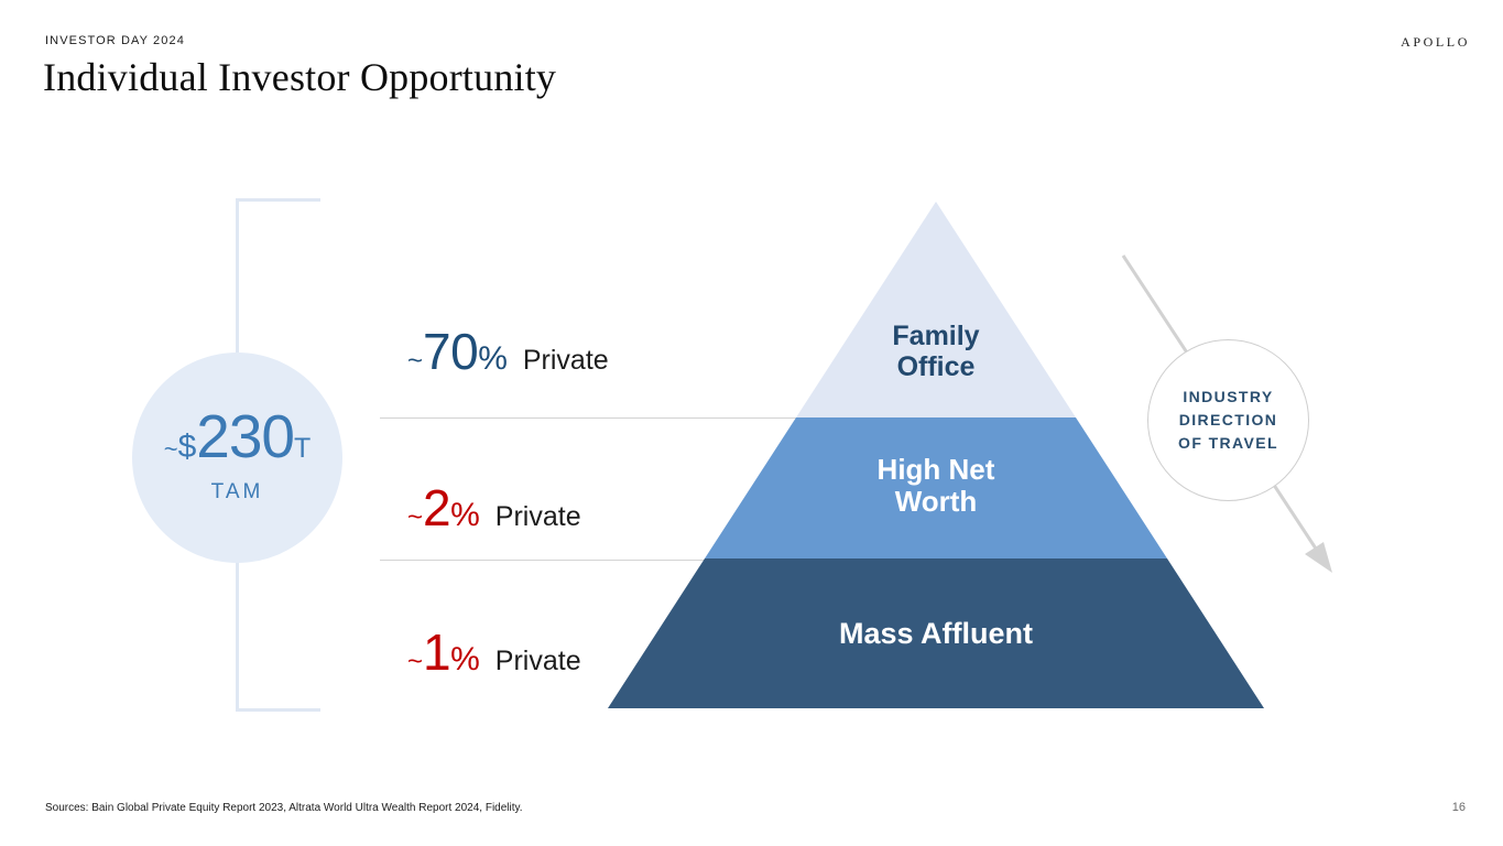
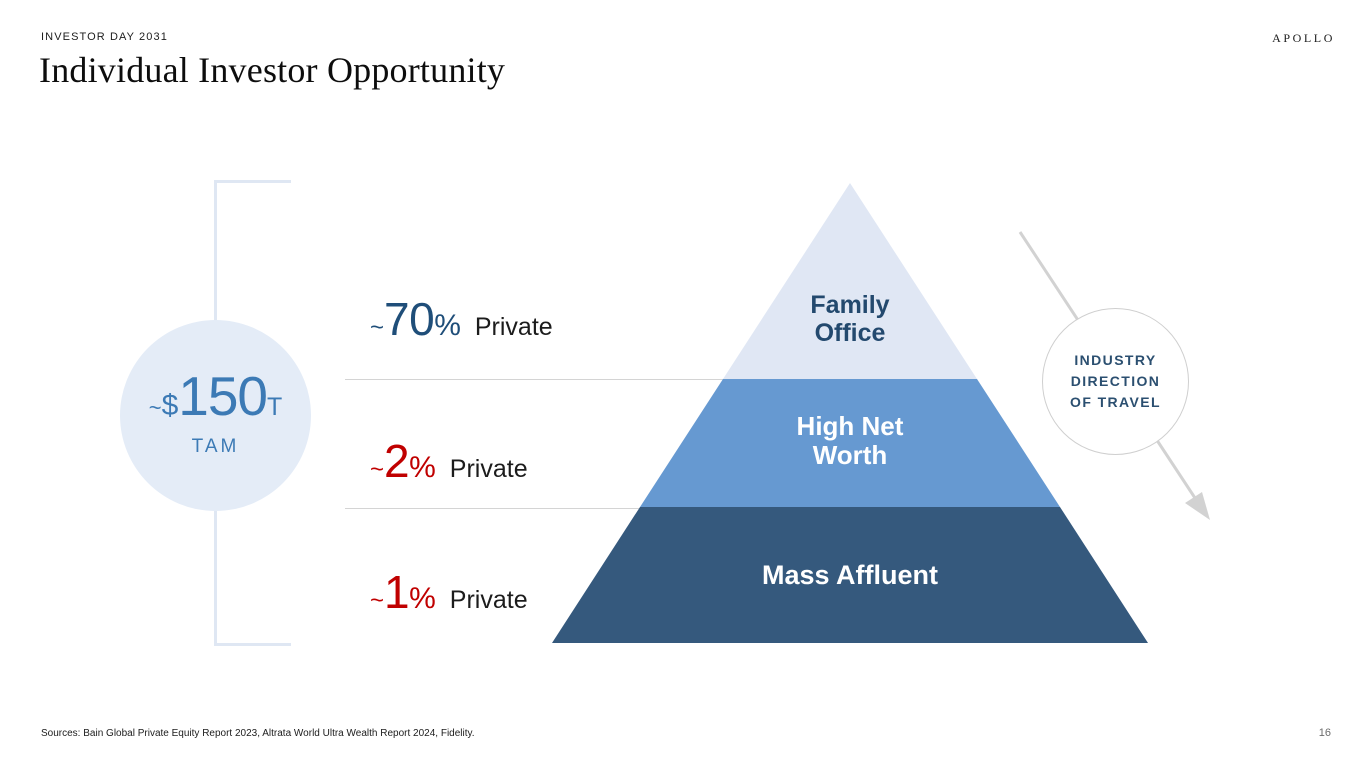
- INVESTOR DAY 2024
+ INVESTOR DAY 2031
  Individual Investor Opportunity
  APOLLO
  ~
  $
- 230
+ 150
  T
  TAM
  ~
  70
  %
  Private
  ~
  2
  %
  Private
  ~
  1
  %
  Private
  Family
  Office
  High Net
  Worth
  Mass Affluent
  INDUSTRY
  DIRECTION
  OF TRAVEL
  Sources: Bain Global Private Equity Report 2023, Altrata World Ultra Wealth Report 2024, Fidelity.
  16
